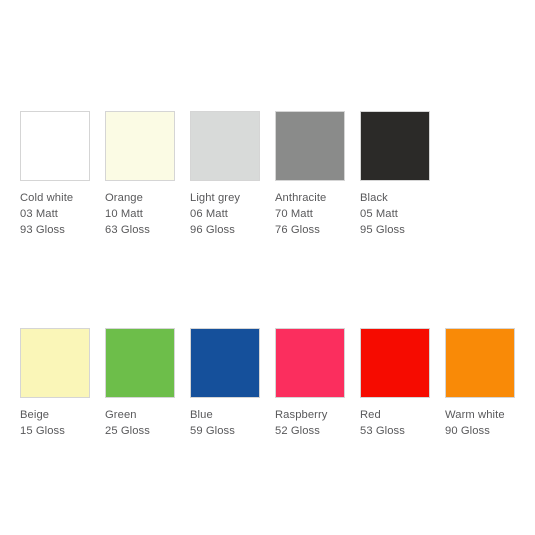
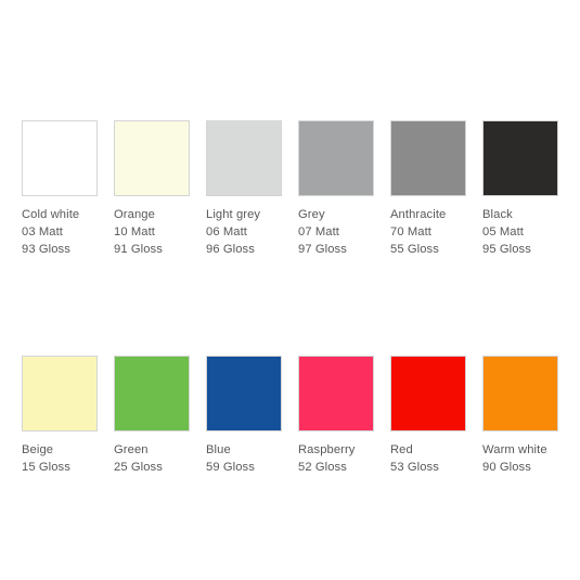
  Cold white
  03 Matt
  93 Gloss
  Orange
  10 Matt
- 63 Gloss
+ 91 Gloss
  Light grey
  06 Matt
  96 Gloss
+ Grey
+ 07 Matt
+ 97 Gloss
  Anthracite
  70 Matt
- 76 Gloss
+ 55 Gloss
  Black
  05 Matt
  95 Gloss
  Beige
  15 Gloss
  Green
  25 Gloss
  Blue
  59 Gloss
  Raspberry
  52 Gloss
  Red
  53 Gloss
  Warm white
  90 Gloss
